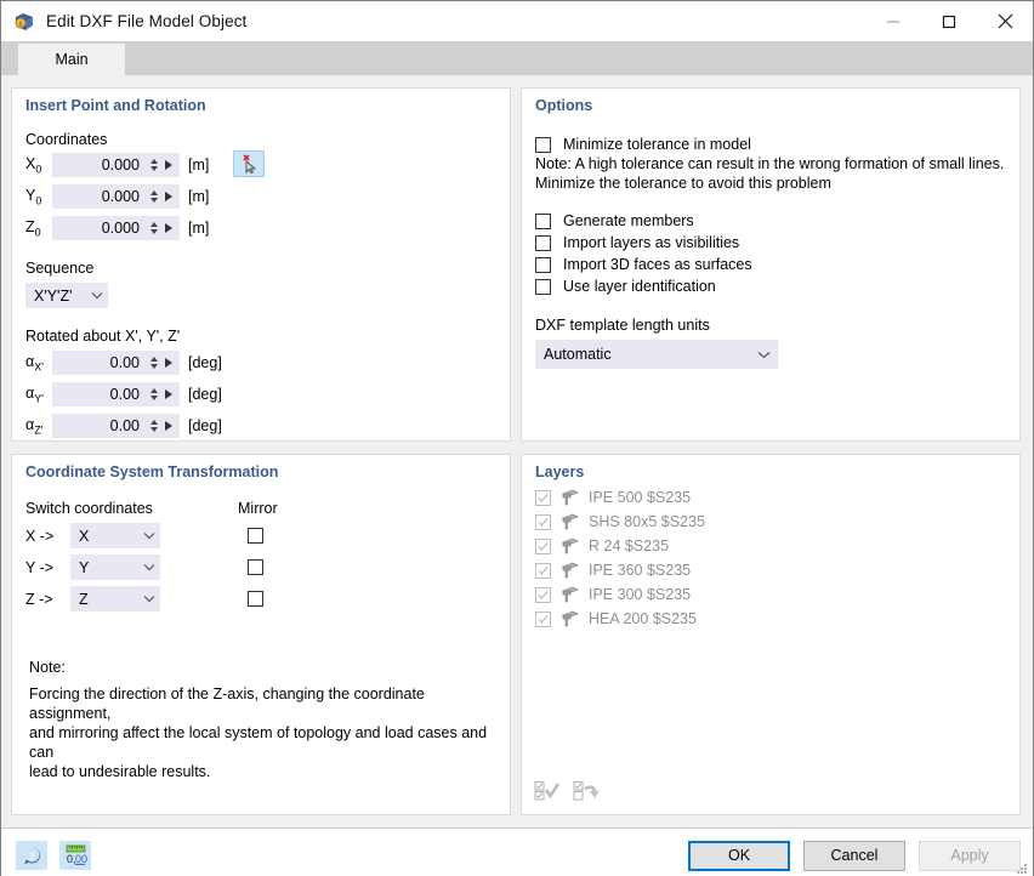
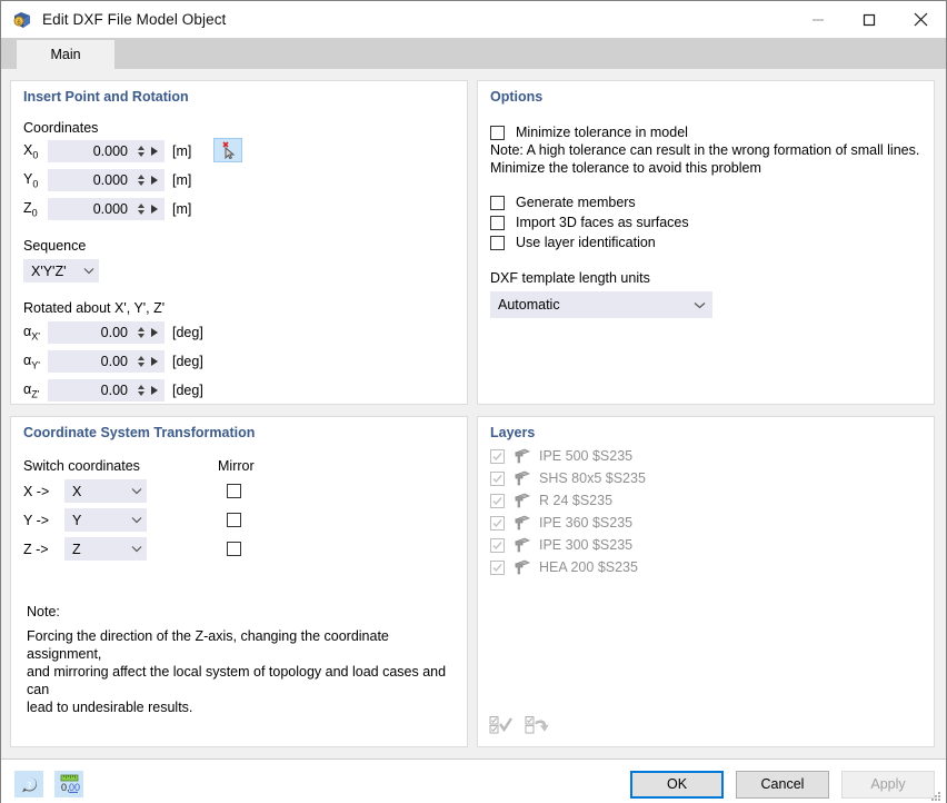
  Edit DXF File Model Object
  Main
  Insert Point and Rotation
  Coordinates
  X0
  0.000
  [m]
  Y0
  0.000
  [m]
  Z0
  0.000
  [m]
  Sequence
  X'Y'Z'
  Rotated about X', Y', Z'
  αX'
  0.00
  [deg]
  αY'
  0.00
  [deg]
  αZ'
  0.00
  [deg]
  Coordinate System Transformation
  Switch coordinates
  Mirror
  X ->
  X
  Y ->
  Y
  Z ->
  Z
  Note:
  Forcing the direction of the Z-axis, changing the coordinate assignment,
  and mirroring affect the local system of topology and load cases and can
  lead to undesirable results.
  Options
  Minimize tolerance in model
  Note: A high tolerance can result in the wrong formation of small lines.
  Minimize the tolerance to avoid this problem
  Generate members
- Import layers as visibilities
  Import 3D faces as surfaces
  Use layer identification
  DXF template length units
  Automatic
  Layers
  IPE 500 $S235
  SHS 80x5 $S235
  R 24 $S235
  IPE 360 $S235
  IPE 300 $S235
  HEA 200 $S235
  ?
  0,
  00
  OK
  Cancel
  Apply
